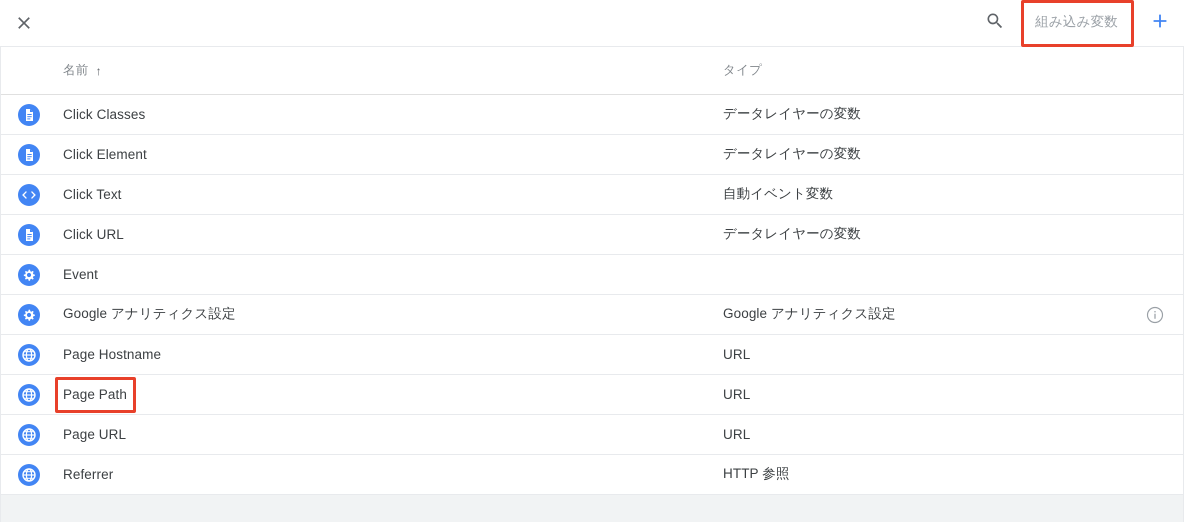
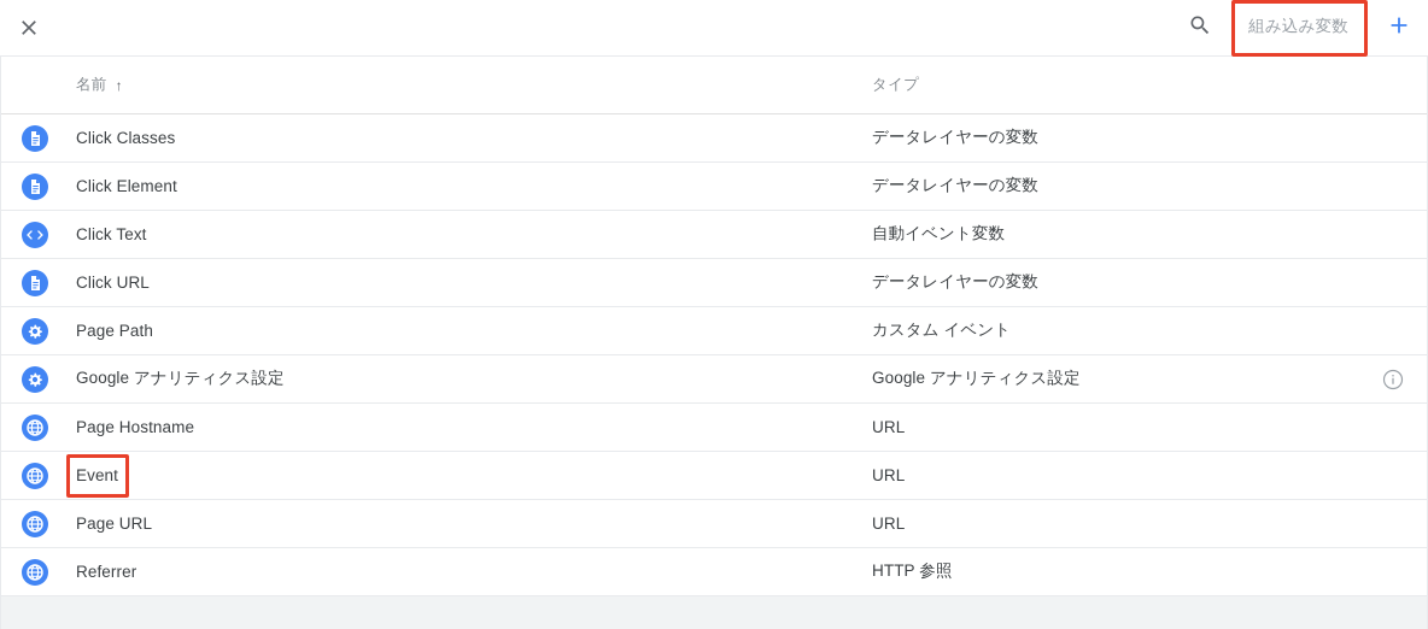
  組み込み変数
  名前
  ↑
  タイプ
  Click Classes
  データレイヤーの変数
  Click Element
  データレイヤーの変数
  Click Text
  自動イベント変数
  Click URL
  データレイヤーの変数
- Event
+ Page Path
+ カスタム イベント
  Google アナリティクス設定
  Google アナリティクス設定
  Page Hostname
  URL
- Page Path
+ Event
  URL
  Page URL
  URL
  Referrer
  HTTP 参照
